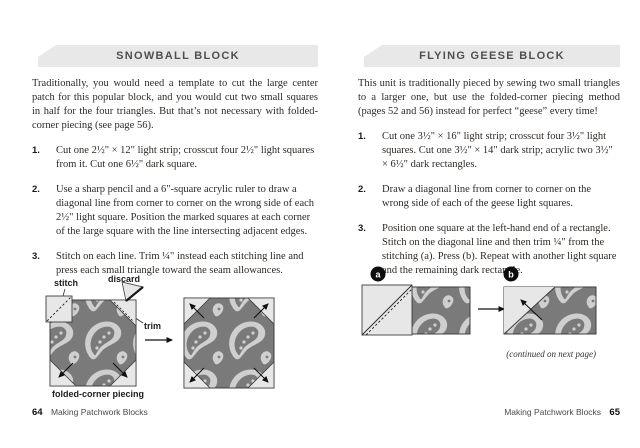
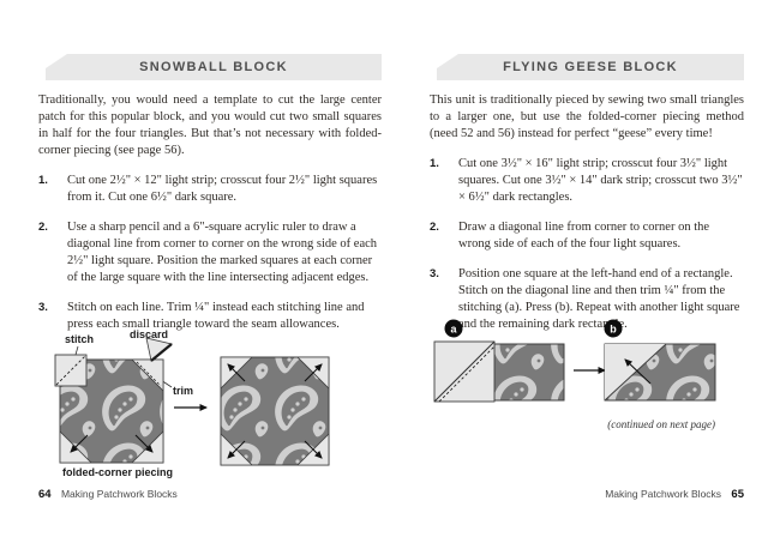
  SNOWBALL BLOCK
  Traditionally, you would need a template to cut the large center patch for this popular block, and you would cut two small squares in half for the four triangles. But that’s not necessary with folded-corner piecing (see page 56).
  1.
  Cut one 2½" × 12" light strip; crosscut four 2½" light squares from it. Cut one 6½" dark square.
  2.
  Use a sharp pencil and a 6"-square acrylic ruler to draw a diagonal line from corner to corner on the wrong side of each 2½" light square. Position the marked squares at each corner of the large square with the line intersecting adjacent edges.
  3.
  Stitch on each line. Trim ¼" instead each stitching line and press each small triangle toward the seam allowances.
  stitch
  discard
  trim
  folded-corner piecing
  64 Making Patchwork Blocks
  FLYING GEESE BLOCK
- This unit is traditionally pieced by sewing two small triangles to a larger one, but use the folded-corner piecing method (pages 52 and 56) instead for perfect “geese” every time!
+ This unit is traditionally pieced by sewing two small triangles to a larger one, but use the folded-corner piecing method (need 52 and 56) instead for perfect “geese” every time!
  1.
- Cut one 3½" × 16" light strip; crosscut four 3½" light squares. Cut one 3½" × 14" dark strip; acrylic two 3½" × 6½" dark rectangles.
+ Cut one 3½" × 16" light strip; crosscut four 3½" light squares. Cut one 3½" × 14" dark strip; crosscut two 3½" × 6½" dark rectangles.
  2.
- Draw a diagonal line from corner to corner on the wrong side of each of the geese light squares.
+ Draw a diagonal line from corner to corner on the wrong side of each of the four light squares.
  3.
  Position one square at the left-hand end of a rectangle. Stitch on the diagonal line and then trim ¼" from the stitching (a). Press (b). Repeat with another light square nd the remaining dark rectae.
  a
  b
  (continued on next page)
  Making Patchwork Blocks 65
